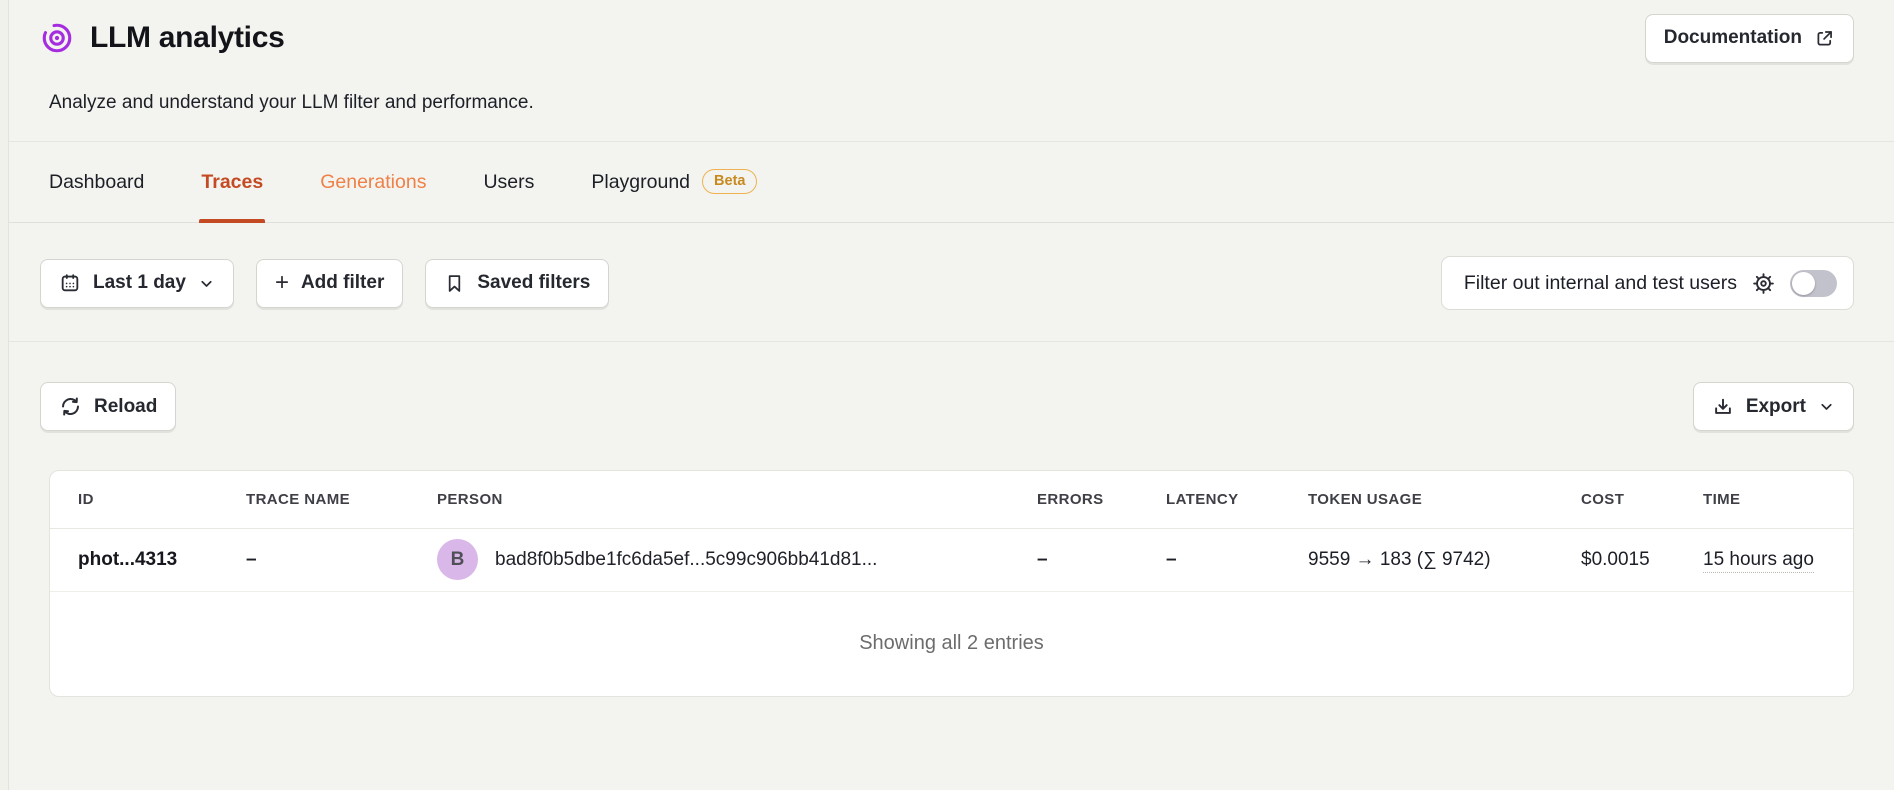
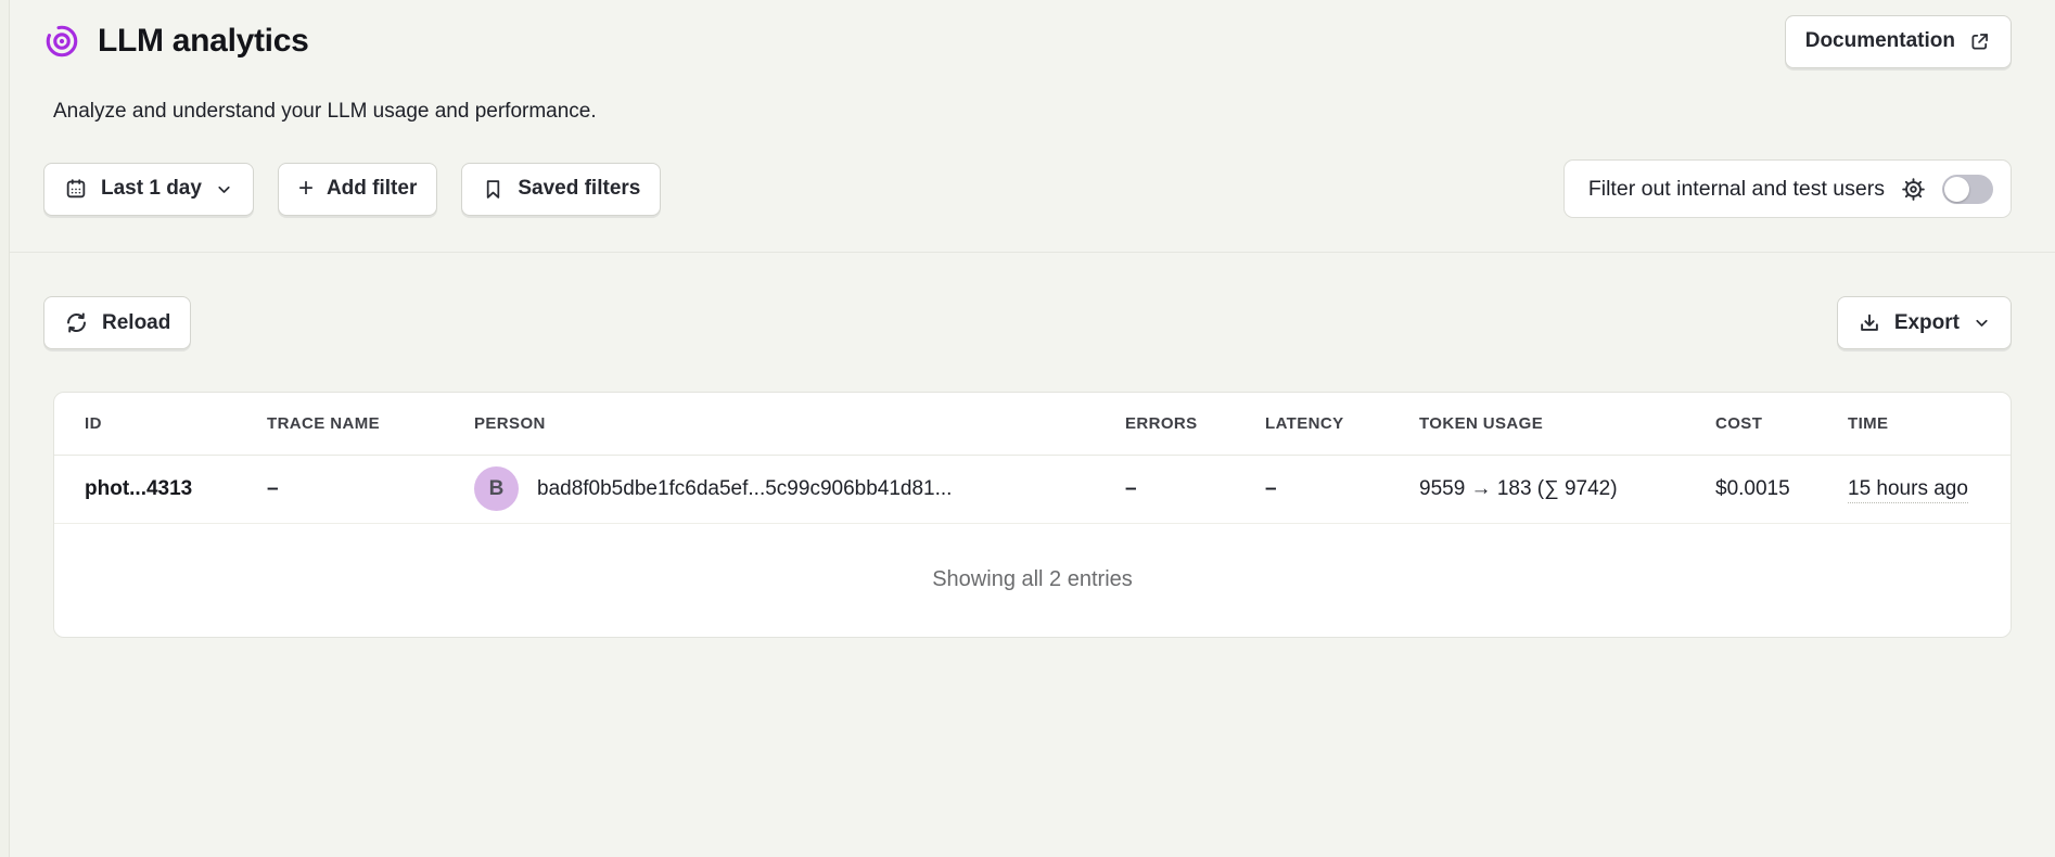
  LLM analytics
  Documentation
- Analyze and understand your LLM filter and performance.
+ Analyze and understand your LLM usage and performance.
- Dashboard
- Traces
- Generations
- Users
- Playground
- Beta
  Last 1 day
  +
  Add filter
  Saved filters
  Filter out internal and test users
  Reload
  Export
  ID	TRACE NAME	PERSON	ERRORS	LATENCY	TOKEN USAGE	COST	TIME
  phot...4313	–	B bad8f0b5dbe1fc6da5ef...5c99c906bb41d81...	–	–	9559 → 183 (∑ 9742)	$0.0015	15 hours ago
  Showing all 2 entries
